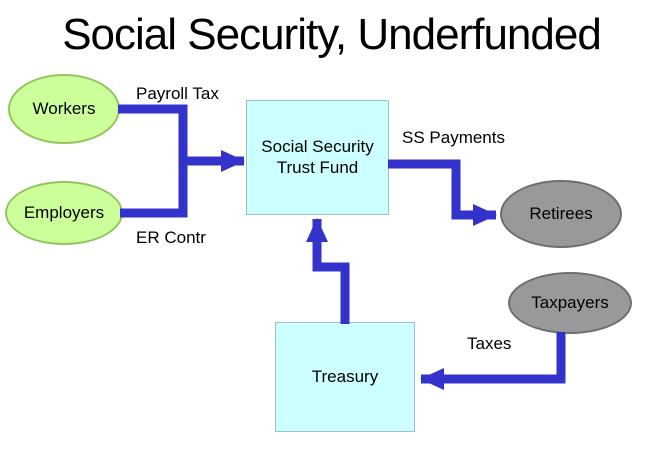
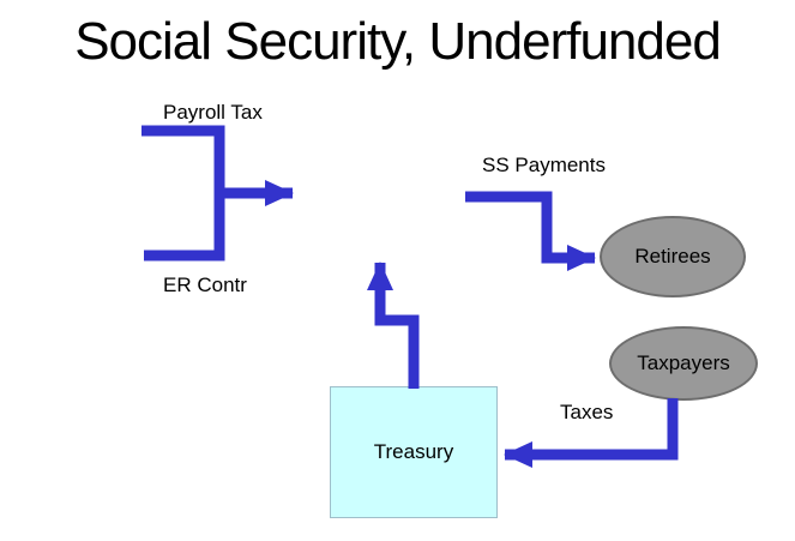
  Social Security, Underfunded
- Workers
- Employers
- Social Security
- Trust Fund
  Retirees
  Taxpayers
  Treasury
  Payroll Tax
  ER Contr
  SS Payments
  Taxes
